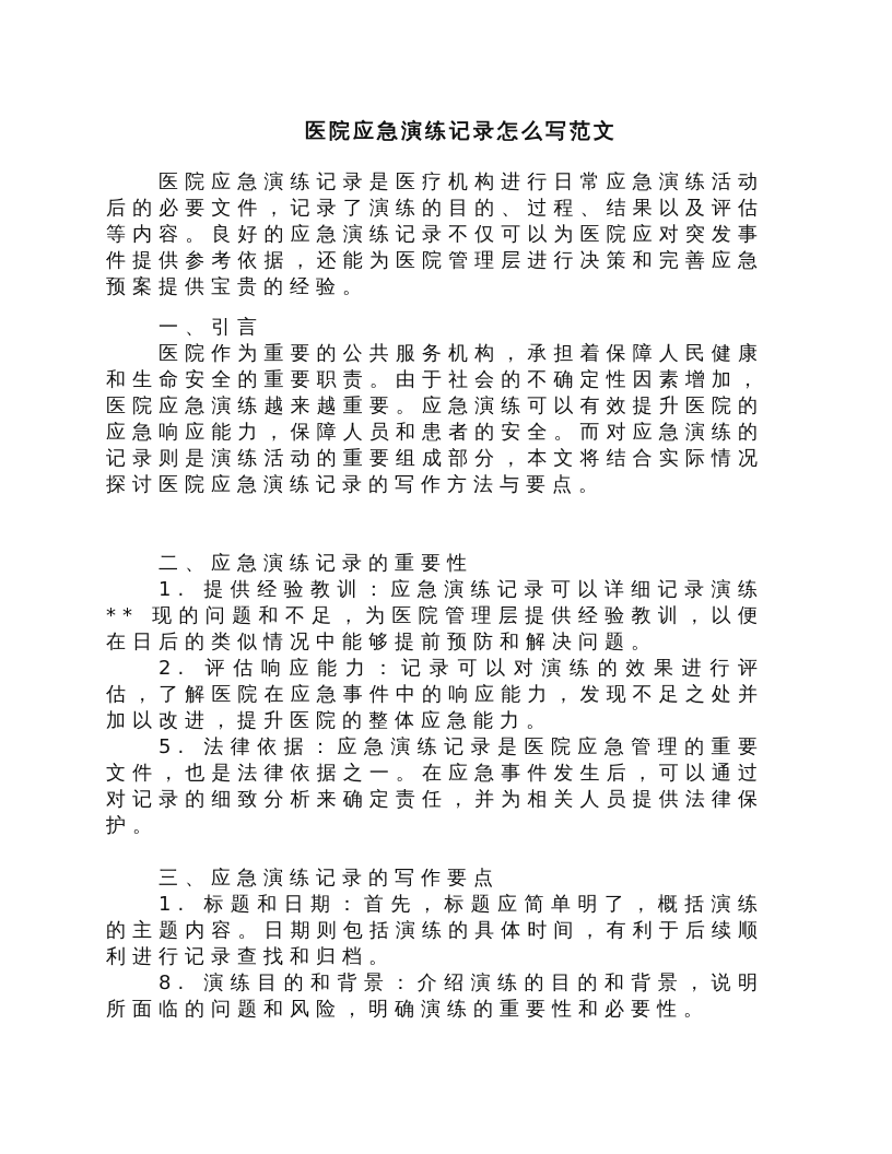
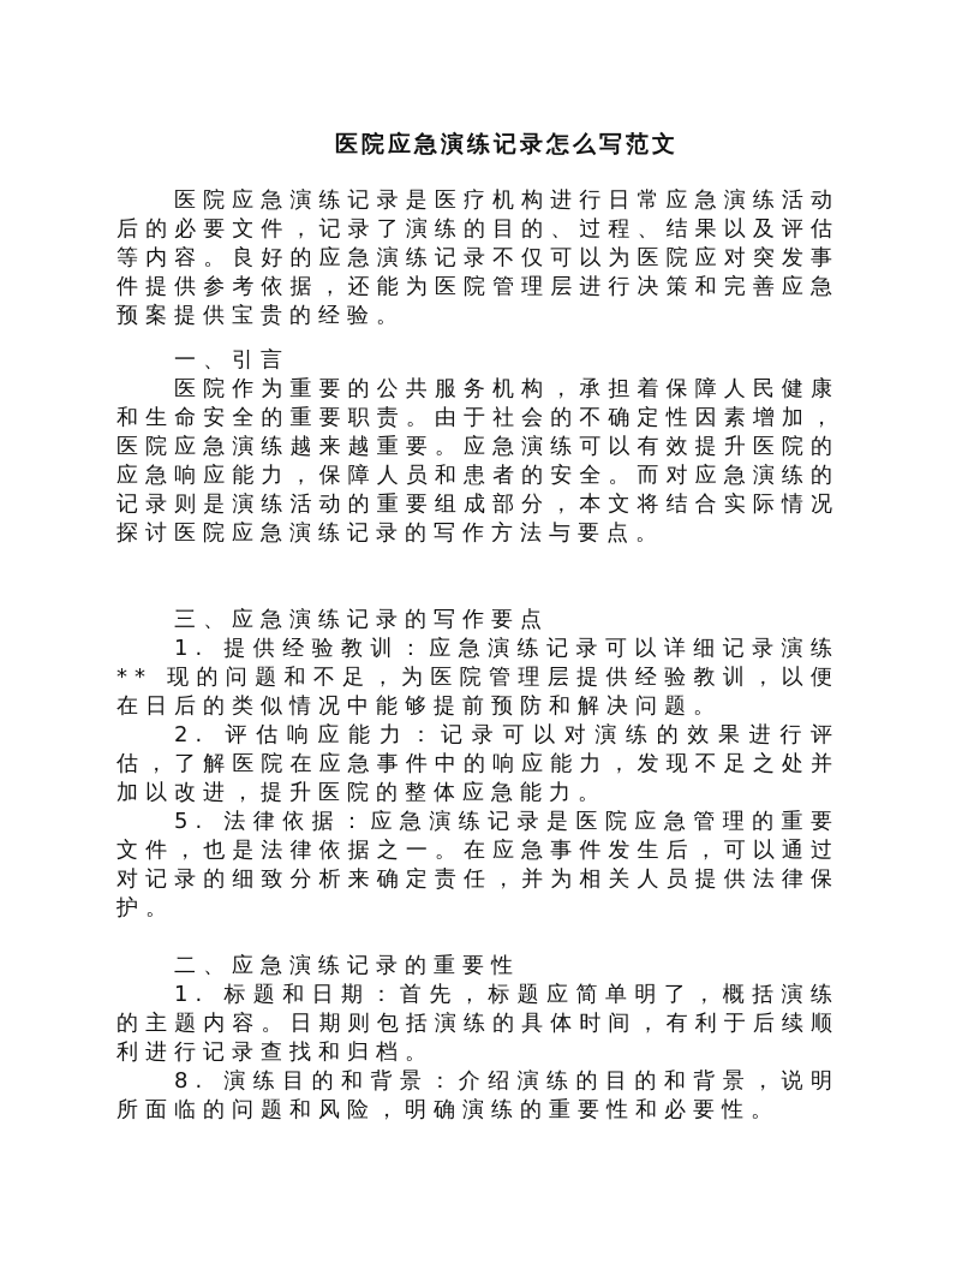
  医院应急演练记录怎么写范文
  医院应急演练记录是医疗机构进行日常应急演练活动后的必要文件，记录了演练的目的、过程、结果以及评估等内容。良好的应急演练记录不仅可以为医院应对突发事件提供参考依据，还能为医院管理层进行决策和完善应急预案提供宝贵的经验。
  一、引言
  医院作为重要的公共服务机构，承担着保障人民健康和生命安全的重要职责。由于社会的不确定性因素增加，医院应急演练越来越重要。应急演练可以有效提升医院的应急响应能力，保障人员和患者的安全。而对应急演练的记录则是演练活动的重要组成部分，本文将结合实际情况探讨医院应急演练记录的写作方法与要点。
- 二、应急演练记录的重要性
+ 三、应急演练记录的写作要点
  1. 提供经验教训：应急演练记录可以详细记录演练 ** 现的问题和不足，为医院管理层提供经验教训，以便在日后的类似情况中能够提前预防和解决问题。
  2. 评估响应能力：记录可以对演练的效果进行评估，了解医院在应急事件中的响应能力，发现不足之处并加以改进，提升医院的整体应急能力。
  5. 法律依据：应急演练记录是医院应急管理的重要文件，也是法律依据之一。在应急事件发生后，可以通过对记录的细致分析来确定责任，并为相关人员提供法律保护。
- 三、应急演练记录的写作要点
+ 二、应急演练记录的重要性
  1. 标题和日期：首先，标题应简单明了，概括演练的主题内容。日期则包括演练的具体时间，有利于后续顺利进行记录查找和归档。
  8. 演练目的和背景：介绍演练的目的和背景，说明所面临的问题和风险，明确演练的重要性和必要性。
